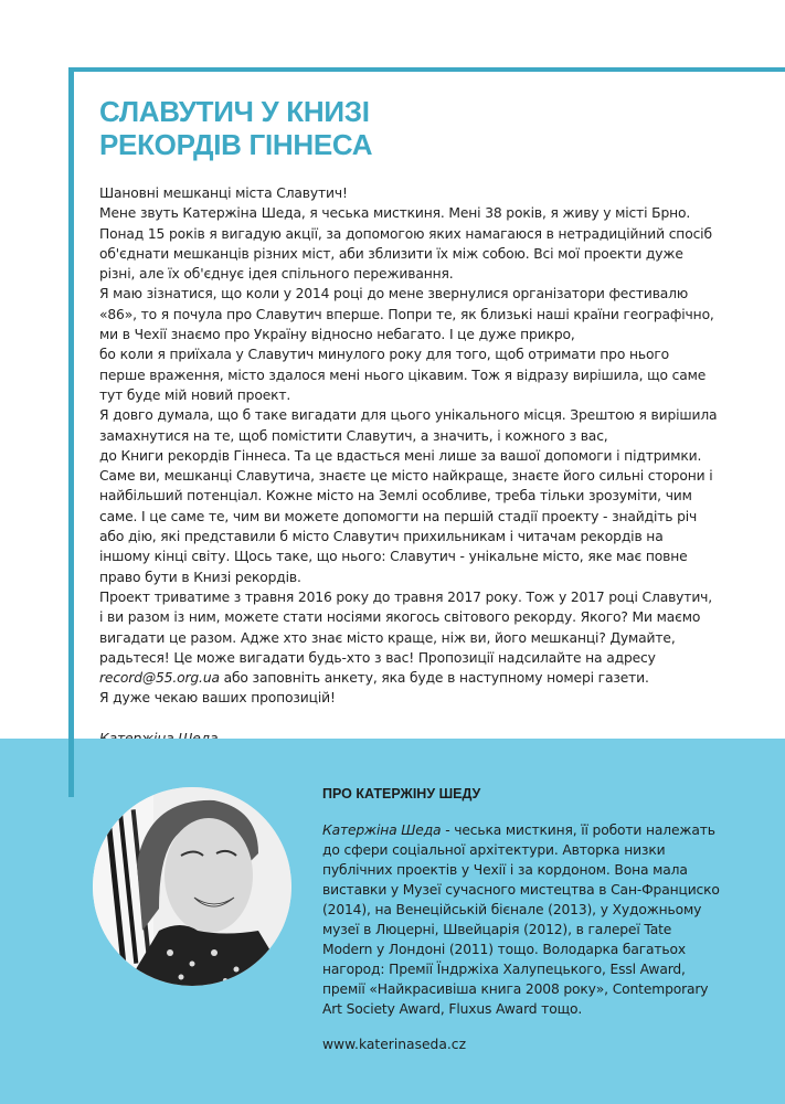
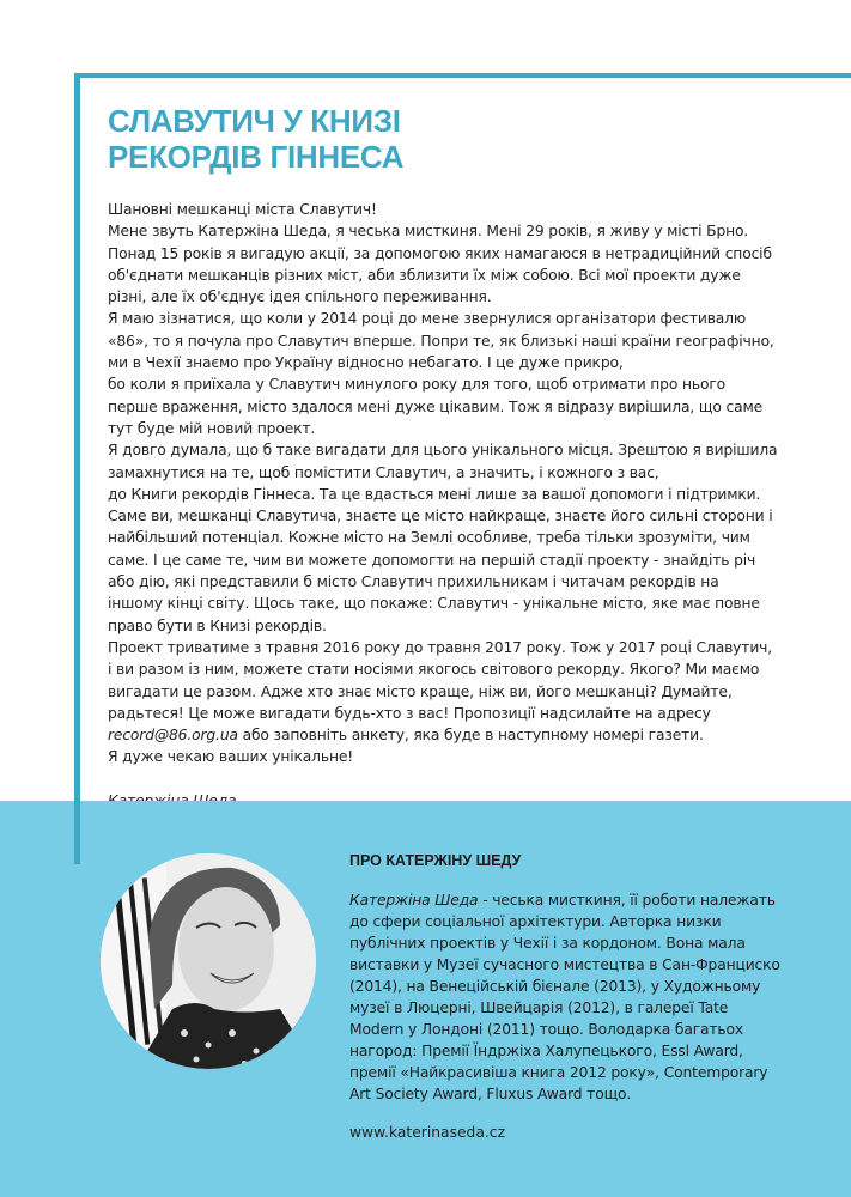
  СЛАВУТИЧ У КНИЗІ
  РЕКОРДІВ ГІННЕСА
  Шановні мешканці міста Славутич!
- Мене звуть Катержіна Шеда, я чеська мисткиня. Мені 38 років, я живу у місті Брно. Понад 15 років я вигадую акції, за допомогою яких намагаюся в нетрадиційний спосіб об'єднати мешканців різних міст, аби зблизити їх між собою. Всі мої проекти дуже різні, але їх об'єднує ідея спільного переживання.
+ Мене звуть Катержіна Шеда, я чеська мисткиня. Мені 29 років, я живу у місті Брно. Понад 15 років я вигадую акції, за допомогою яких намагаюся в нетрадиційний спосіб об'єднати мешканців різних міст, аби зблизити їх між собою. Всі мої проекти дуже різні, але їх об'єднує ідея спільного переживання.
  Я маю зізнатися, що коли у 2014 році до мене звернулися організатори фестивалю «86», то я почула про Славутич вперше. Попри те, як близькі наші країни географічно, ми в Чехії знаємо про Україну відносно небагато. І це дуже прикро,
- бо коли я приїхала у Славутич минулого року для того, щоб отримати про нього перше враження, місто здалося мені нього цікавим. Тож я відразу вирішила, що саме тут буде мій новий проект.
+ бо коли я приїхала у Славутич минулого року для того, щоб отримати про нього перше враження, місто здалося мені дуже цікавим. Тож я відразу вирішила, що саме тут буде мій новий проект.
  Я довго думала, що б таке вигадати для цього унікального місця. Зрештою я вирішила замахнутися на те, щоб помістити Славутич, а значить, і кожного з вас,
- до Книги рекордів Гіннеса. Та це вдасться мені лише за вашої допомоги і підтримки. Саме ви, мешканці Славутича, знаєте це місто найкраще, знаєте його сильні сторони і найбільший потенціал. Кожне місто на Землі особливе, треба тільки зрозуміти, чим саме. І це саме те, чим ви можете допомогти на першій стадії проекту - знайдіть річ або дію, які представили б місто Славутич прихильникам і читачам рекордів на іншому кінці світу. Щось таке, що нього: Славутич - унікальне місто, яке має повне право бути в Книзі рекордів.
+ до Книги рекордів Гіннеса. Та це вдасться мені лише за вашої допомоги і підтримки. Саме ви, мешканці Славутича, знаєте це місто найкраще, знаєте його сильні сторони і найбільший потенціал. Кожне місто на Землі особливе, треба тільки зрозуміти, чим саме. І це саме те, чим ви можете допомогти на першій стадії проекту - знайдіть річ або дію, які представили б місто Славутич прихильникам і читачам рекордів на іншому кінці світу. Щось таке, що покаже: Славутич - унікальне місто, яке має повне право бути в Книзі рекордів.
- Проект триватиме з травня 2016 року до травня 2017 року. Тож у 2017 році Славутич, і ви разом із ним, можете стати носіями якогось світового рекорду. Якого? Ми маємо вигадати це разом. Адже хто знає місто краще, ніж ви, його мешканці? Думайте, радьтеся! Це може вигадати будь-хто з вас! Пропозиції надсилайте на адресу record@55.org.ua або заповніть анкету, яка буде в наступному номері газети.
+ Проект триватиме з травня 2016 року до травня 2017 року. Тож у 2017 році Славутич, і ви разом із ним, можете стати носіями якогось світового рекорду. Якого? Ми маємо вигадати це разом. Адже хто знає місто краще, ніж ви, його мешканці? Думайте, радьтеся! Це може вигадати будь-хто з вас! Пропозиції надсилайте на адресу record@86.org.ua або заповніть анкету, яка буде в наступному номері газети.
- Я дуже чекаю ваших пропозицій!
+ Я дуже чекаю ваших унікальне!
  ПРО КАТЕРЖІНУ ШЕДУ
- Катержіна Шеда - чеська мисткиня, її роботи належать до сфери соціальної архітектури. Авторка низки публічних проектів у Чехії і за кордоном. Вона мала виставки у Музеї сучасного мистецтва в Сан-Франциско (2014), на Венеційській бієнале (2013), у Художньому музеї в Люцерні, Швейцарія (2012), в галереї Tate Modern у Лондоні (2011) тощо. Володарка багатьох нагород: Премії Їндржіха Халупецького, Essl Award, премії «Найкрасивіша книга 2008 року», Contemporary Art Society Award, Fluxus Award тощо.
+ Катержіна Шеда - чеська мисткиня, її роботи належать до сфери соціальної архітектури. Авторка низки публічних проектів у Чехії і за кордоном. Вона мала виставки у Музеї сучасного мистецтва в Сан-Франциско (2014), на Венеційській бієнале (2013), у Художньому музеї в Люцерні, Швейцарія (2012), в галереї Tate Modern у Лондоні (2011) тощо. Володарка багатьох нагород: Премії Їндржіха Халупецького, Essl Award, премії «Найкрасивіша книга 2012 року», Contemporary Art Society Award, Fluxus Award тощо.
  www.katerinaseda.cz
